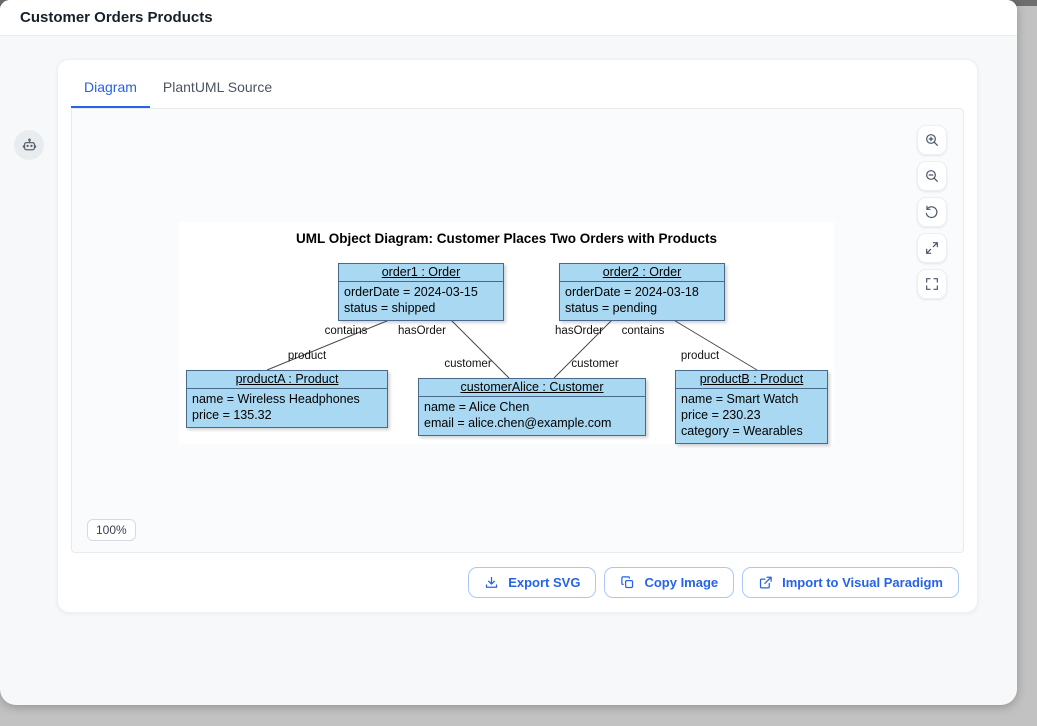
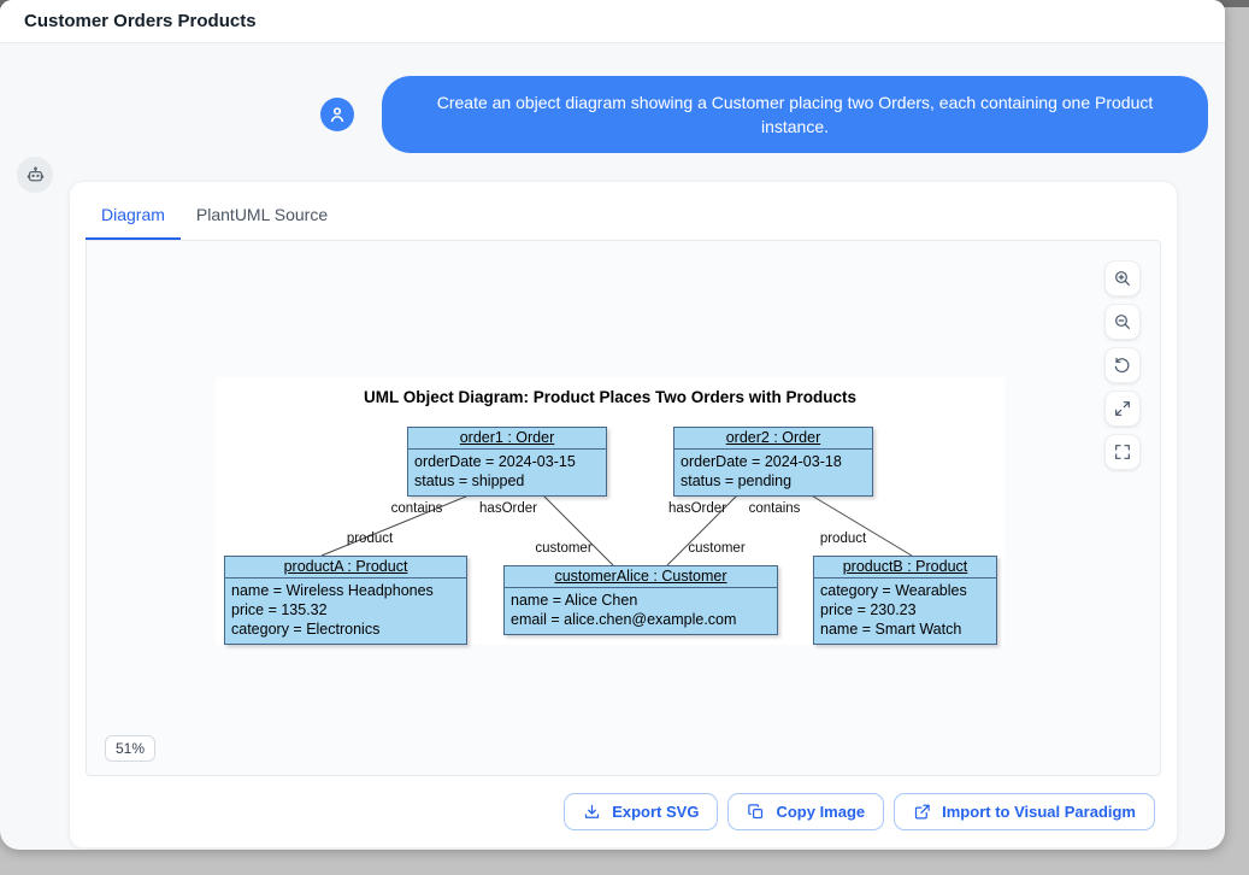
  Customer Orders Products
+ Create an object diagram showing a Customer placing two Orders, each containing one Product instance.
  Diagram
  PlantUML Source
- UML Object Diagram: Customer Places Two Orders with Products
+ UML Object Diagram: Product Places Two Orders with Products
  order1 : Order
  orderDate = 2024-03-15
  status = shipped
  order2 : Order
  orderDate = 2024-03-18
  status = pending
  productA : Product
  name = Wireless Headphones
  price = 135.32
+ category = Electronics
  customerAlice : Customer
  name = Alice Chen
  email = alice.chen@example.com
  productB : Product
- name = Smart Watch
+ category = Wearables
  price = 230.23
- category = Wearables
+ name = Smart Watch
  contains
  hasOrder
  hasOrder
  contains
  product
  customer
  customer
  product
- 100%
+ 51%
  Export SVG
  Copy Image
  Import to Visual Paradigm
